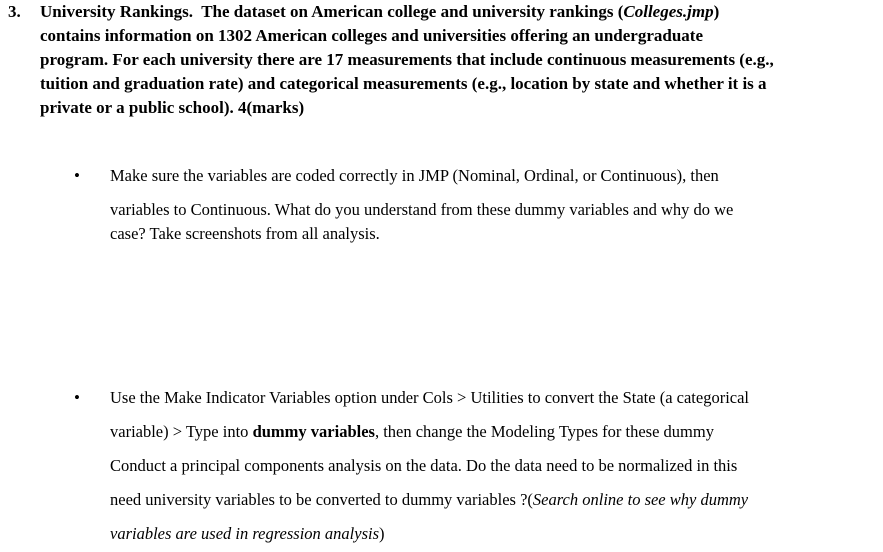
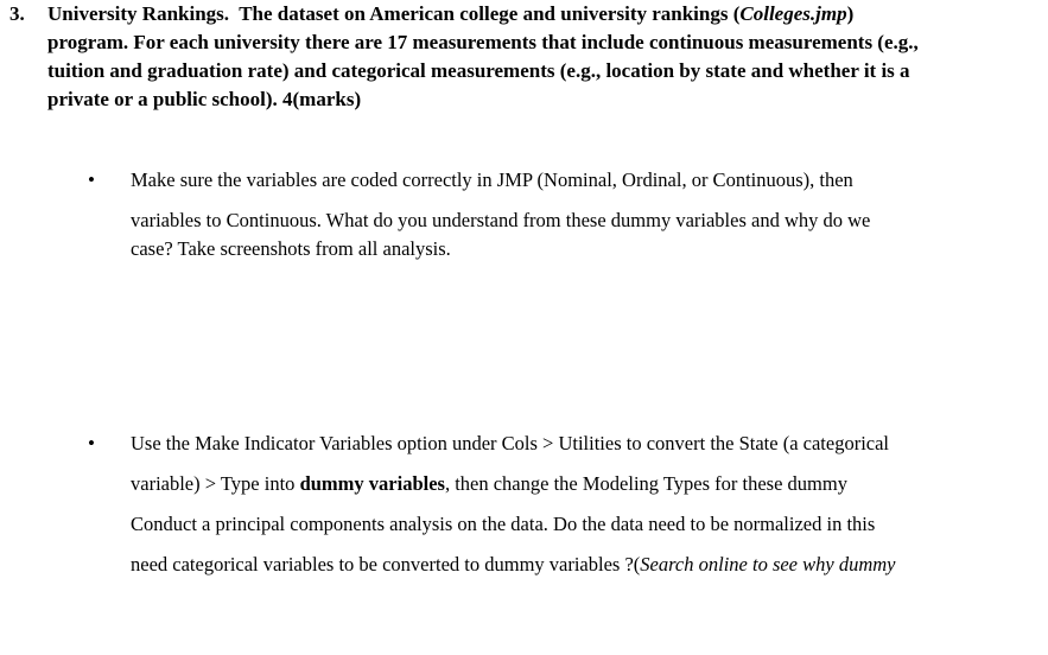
  3.
  University Rankings. The dataset on American college and university rankings (Colleges.jmp)
- contains information on 1302 American colleges and universities offering an undergraduate
  program. For each university there are 17 measurements that include continuous measurements (e.g.,
  tuition and graduation rate) and categorical measurements (e.g., location by state and whether it is a
  private or a public school). 4(marks)
  •
  Make sure the variables are coded correctly in JMP (Nominal, Ordinal, or Continuous), then
  variables to Continuous. What do you understand from these dummy variables and why do we
  case? Take screenshots from all analysis.
  •
  Use the Make Indicator Variables option under Cols > Utilities to convert the State (a categorical
  variable) > Type into dummy variables, then change the Modeling Types for these dummy
  Conduct a principal components analysis on the data. Do the data need to be normalized in this
- need university variables to be converted to dummy variables ?(Search online to see why dummy
+ need categorical variables to be converted to dummy variables ?(Search online to see why dummy
- variables are used in regression analysis)
